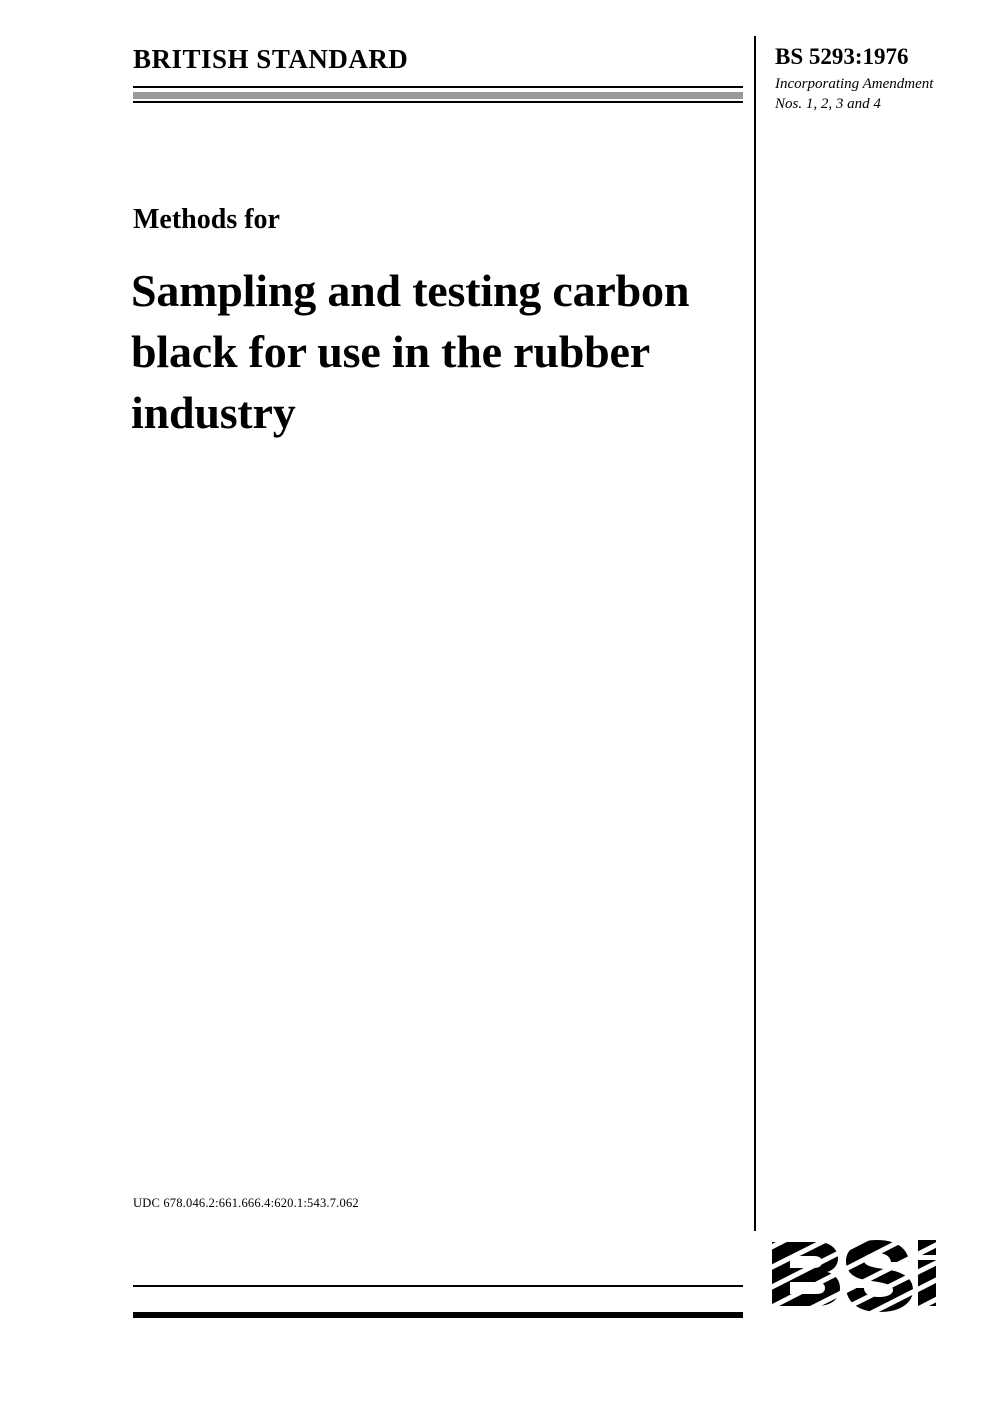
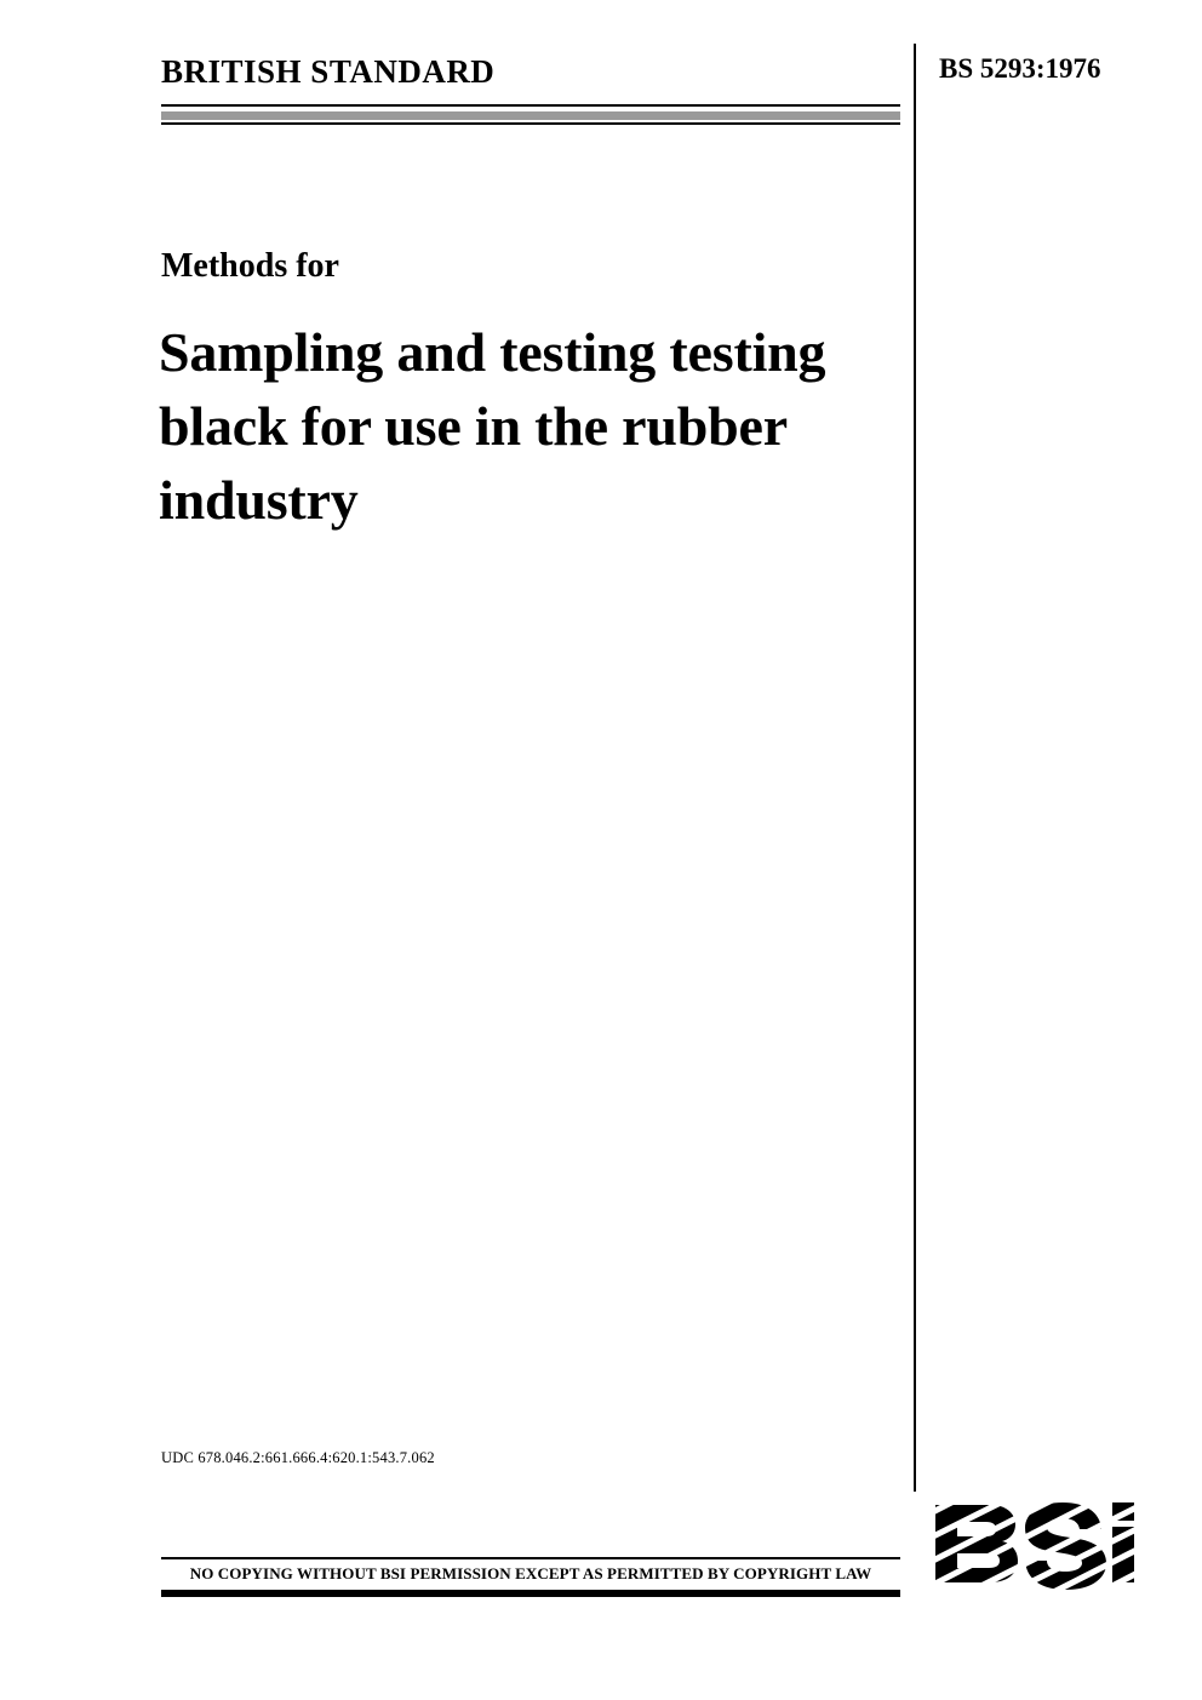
  BRITISH STANDARD
  BS 5293:1976
- Incorporating Amendment Nos. 1, 2, 3 and 4
  Methods for
- Sampling and testing carbon black for use in the rubber industry
+ Sampling and testing testing black for use in the rubber industry
  UDC 678.046.2:661.666.4:620.1:543.7.062
+ NO COPYING WITHOUT BSI PERMISSION EXCEPT AS PERMITTED BY COPYRIGHT LAW
